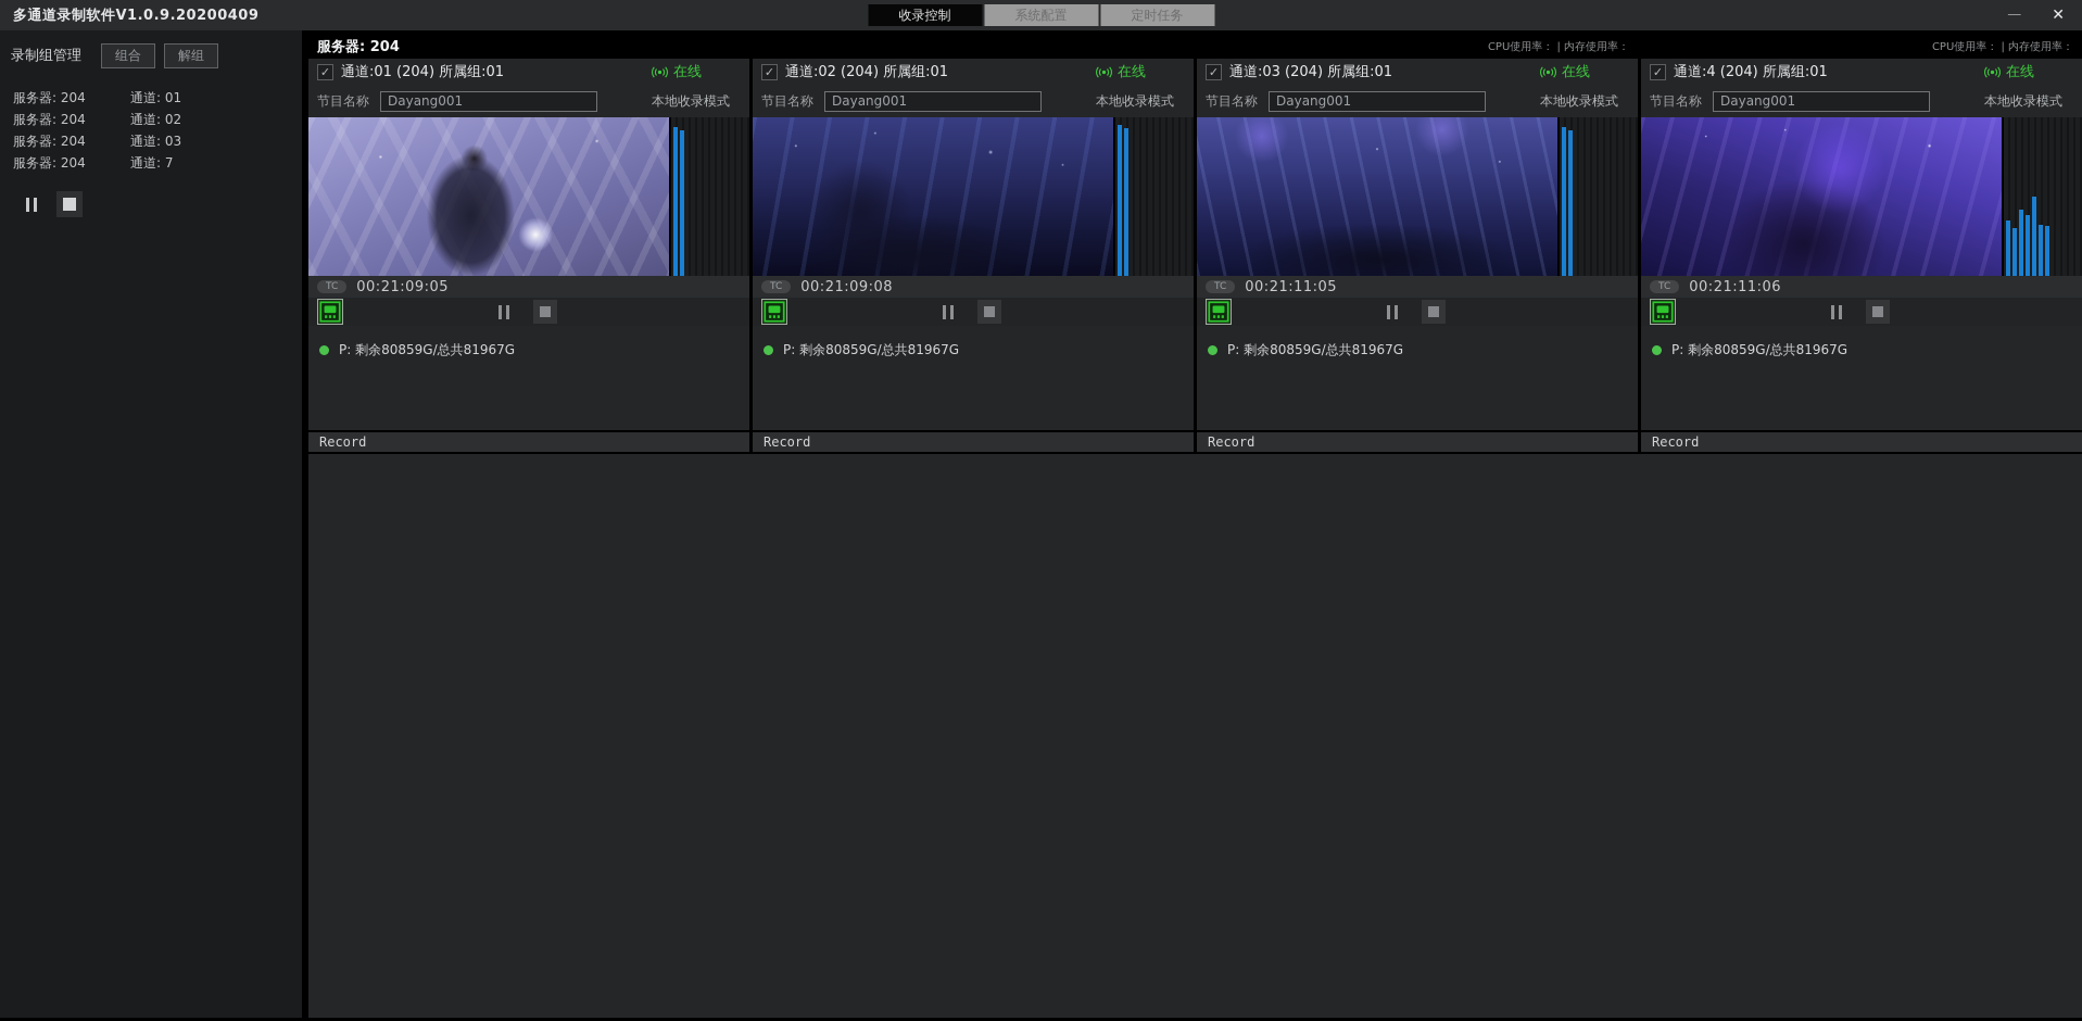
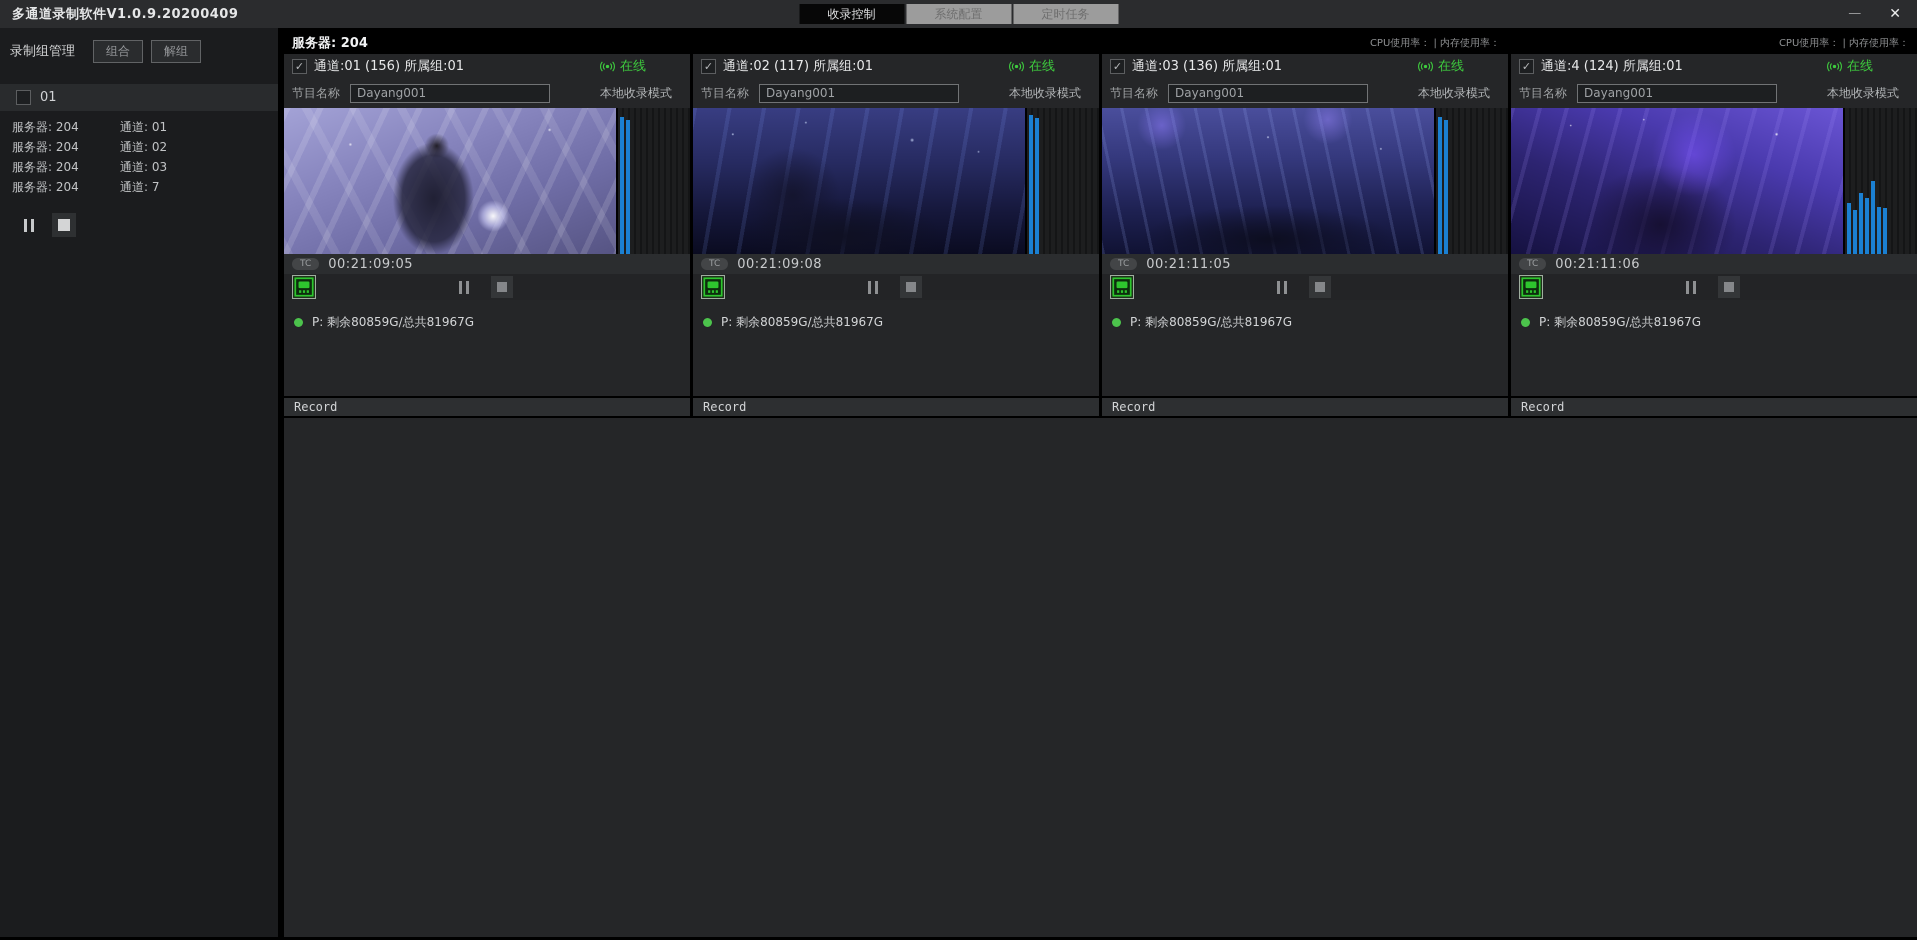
  多通道录制软件V1.0.9.20200409
  收录控制
  系统配置
  定时任务
  —
  ✕
  录制组管理
  组合
  解组
+ 01
  服务器: 204
  通道: 01
  服务器: 204
  通道: 02
  服务器: 204
  通道: 03
  服务器: 204
  通道: 7
  服务器: 204
  ✓
- 通道:01 (204) 所属组:01
+ 通道:01 (156) 所属组:01
  在线
  节目名称
  Dayang001
  本地收录模式
  TC
  00:21:09:05
  P: 剩余80859G/总共81967G
  Record
  ✓
- 通道:02 (204) 所属组:01
+ 通道:02 (117) 所属组:01
  在线
  节目名称
  Dayang001
  本地收录模式
  TC
  00:21:09:08
  P: 剩余80859G/总共81967G
  Record
  CPU使用率： | 内存使用率：
  ✓
- 通道:03 (204) 所属组:01
+ 通道:03 (136) 所属组:01
  在线
  节目名称
  Dayang001
  本地收录模式
  TC
  00:21:11:05
  P: 剩余80859G/总共81967G
  Record
  CPU使用率： | 内存使用率：
  ✓
- 通道:4 (204) 所属组:01
+ 通道:4 (124) 所属组:01
  在线
  节目名称
  Dayang001
  本地收录模式
  TC
  00:21:11:06
  P: 剩余80859G/总共81967G
  Record
